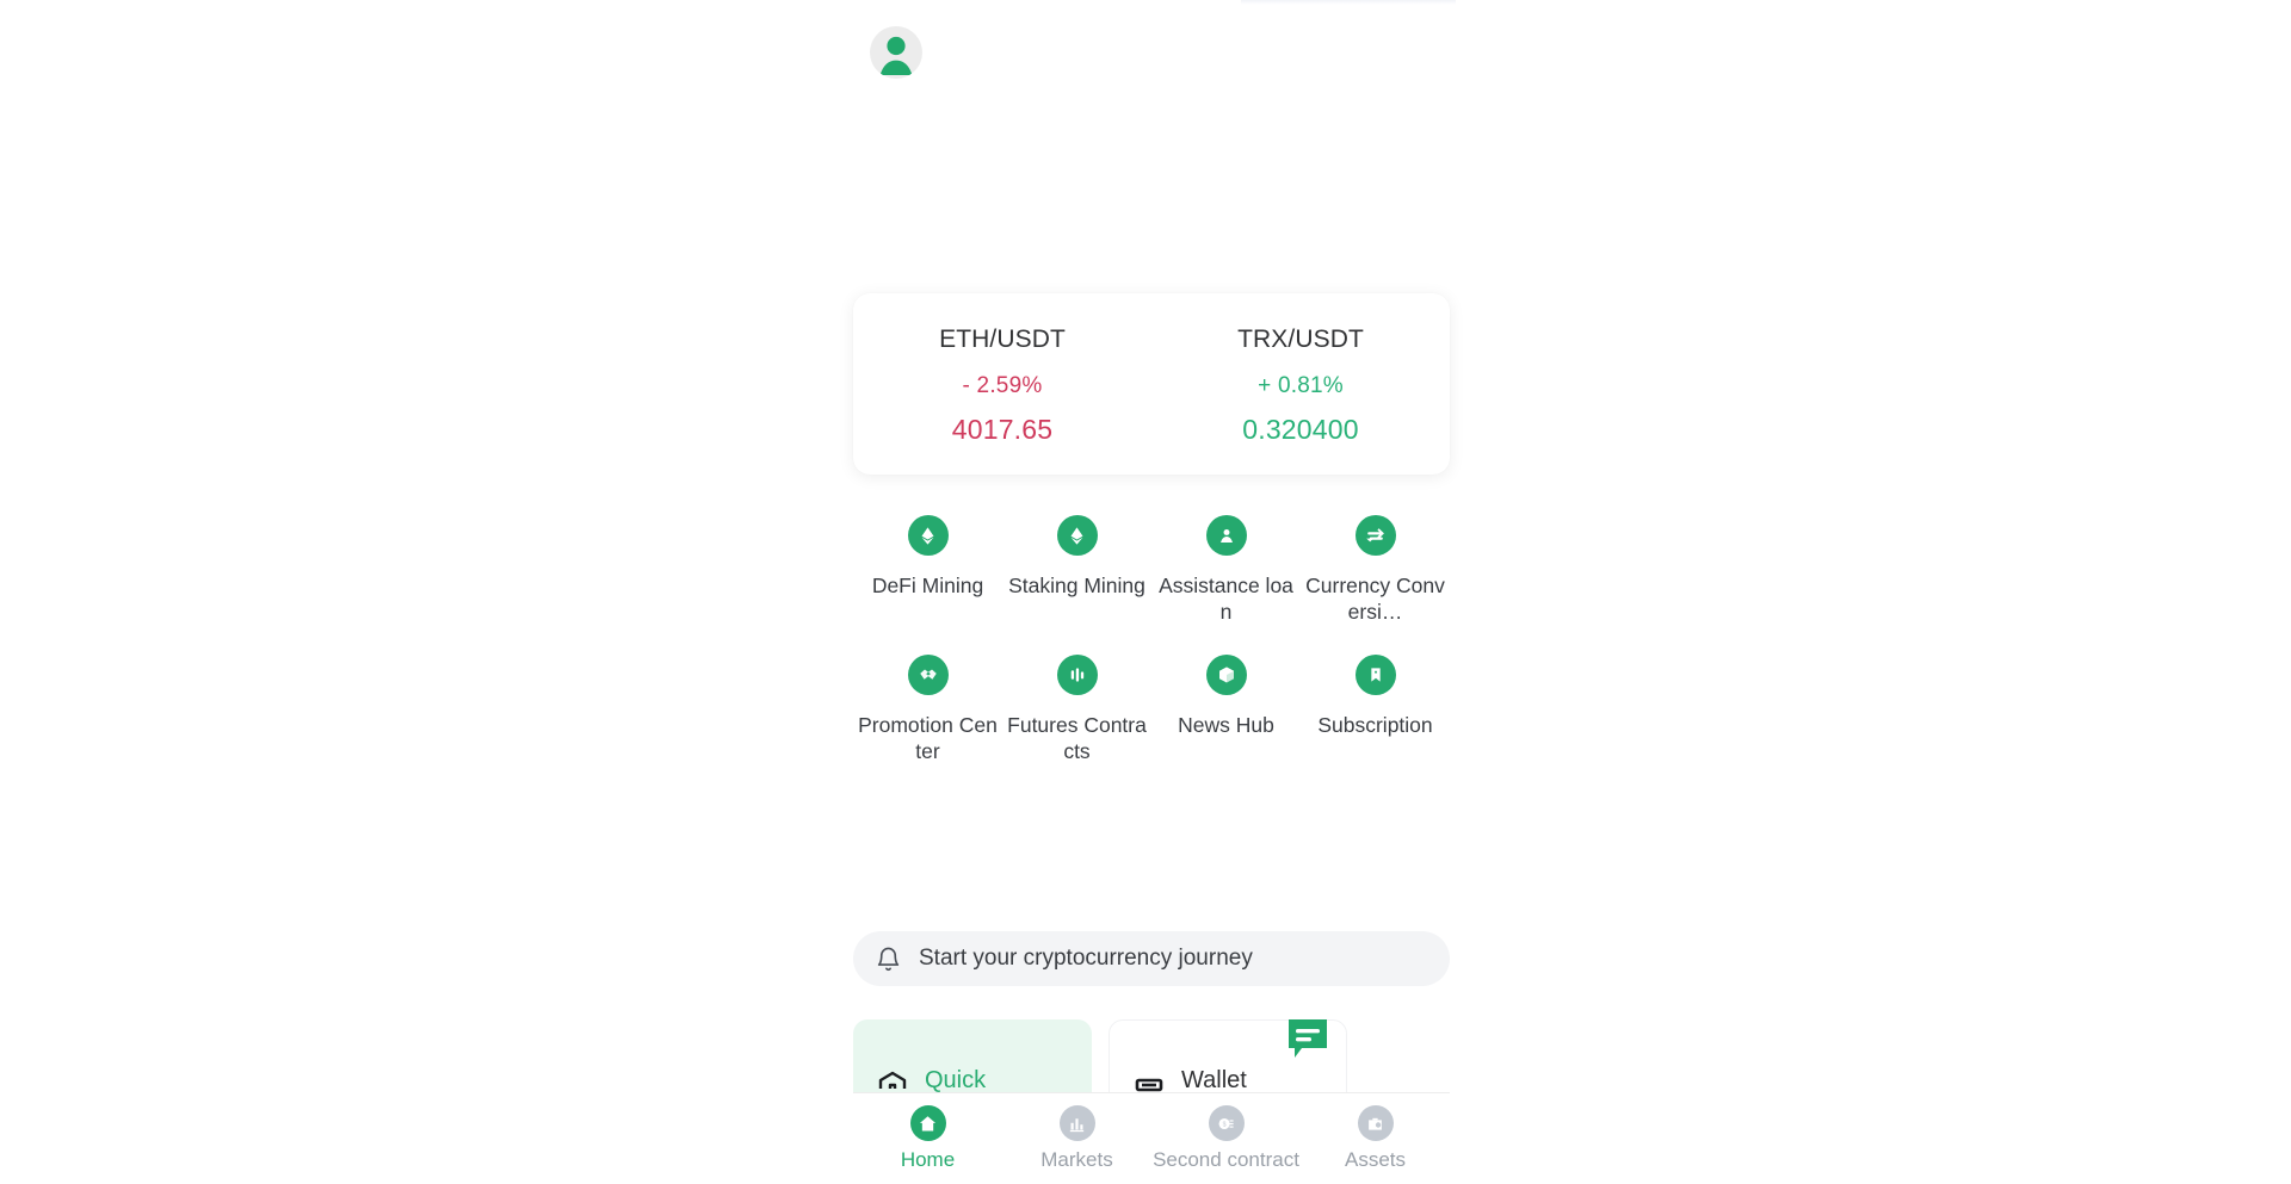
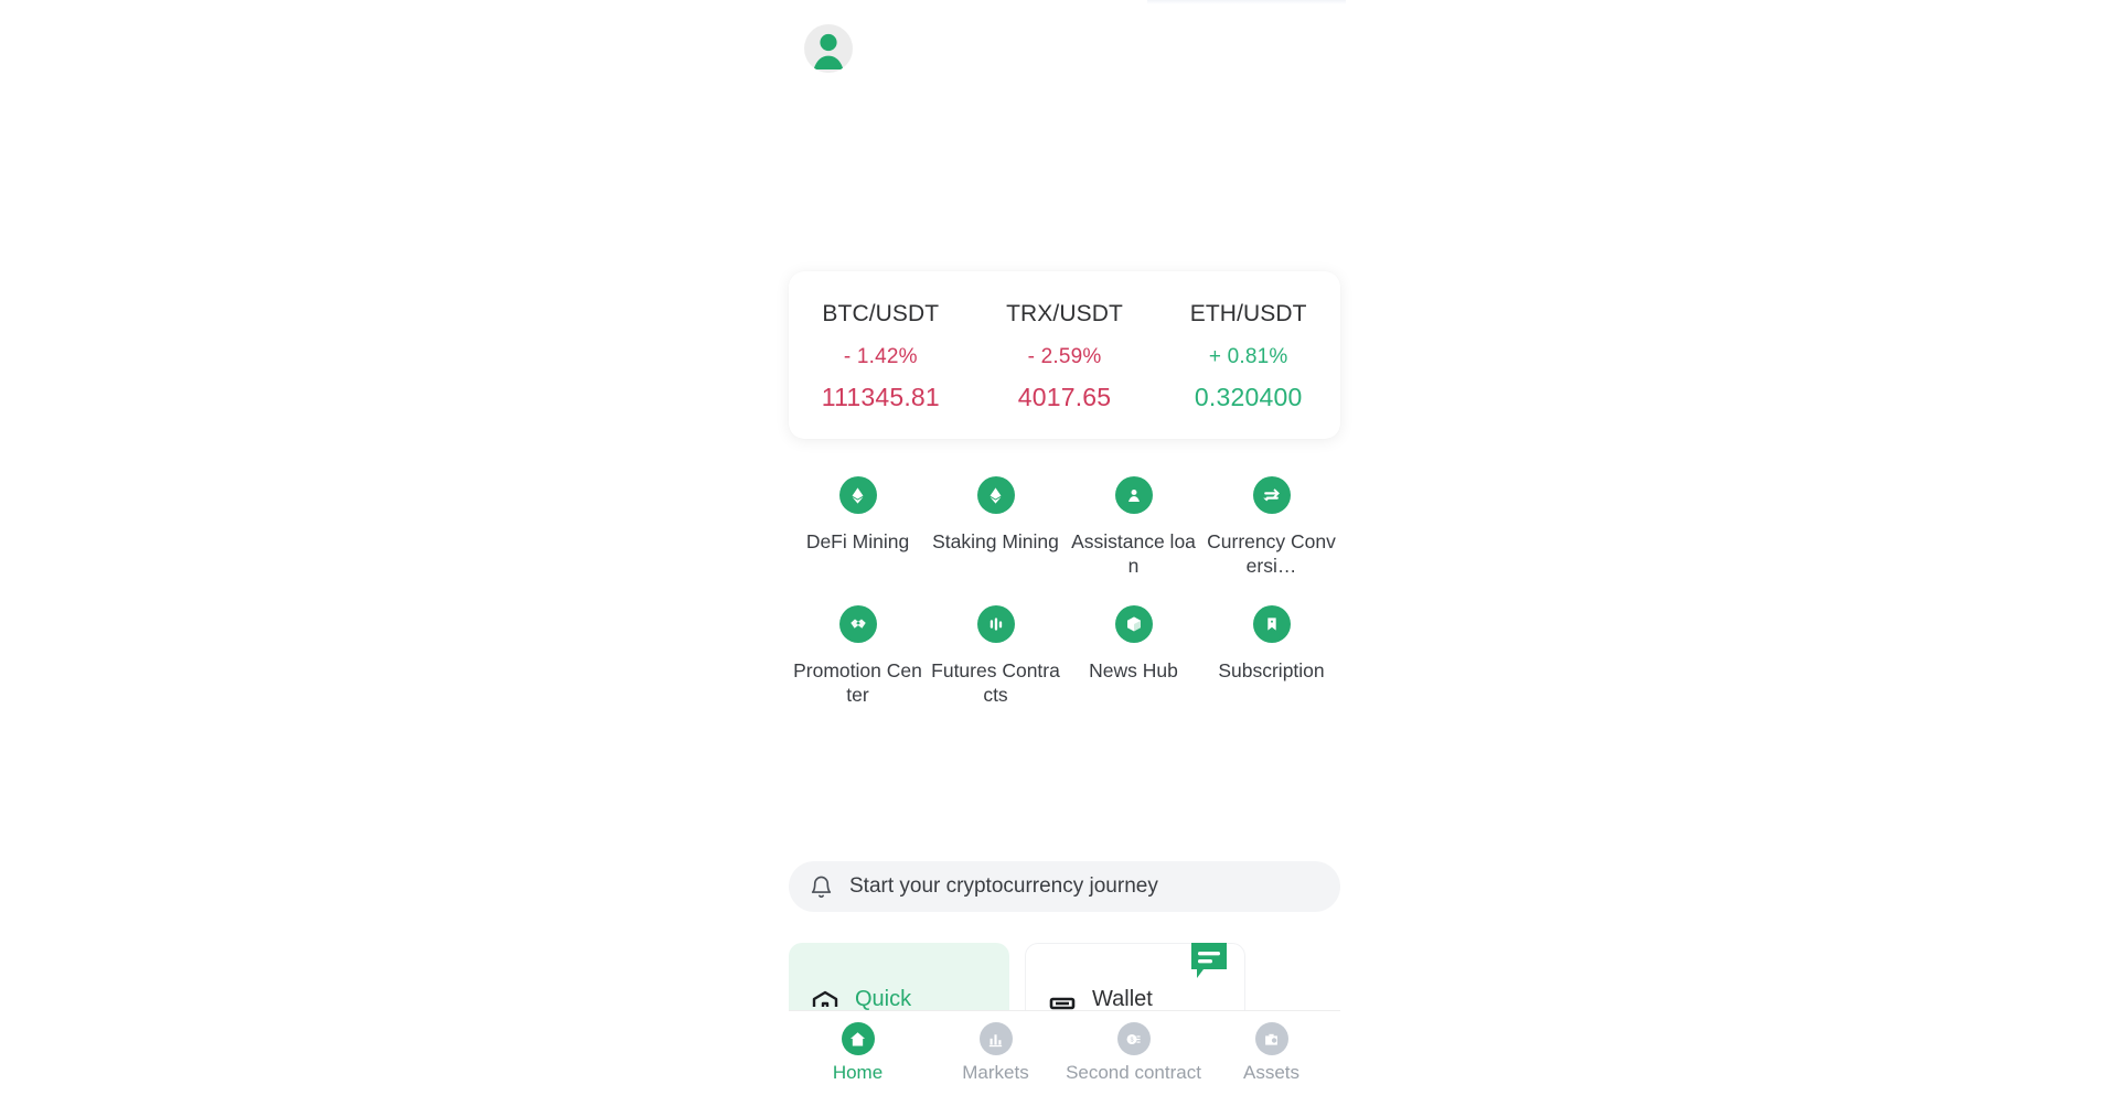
+ BTC/USDT
+ - 1.42%
+ 111345.81
- ETH/USDT
+ TRX/USDT
  - 2.59%
  4017.65
- TRX/USDT
+ ETH/USDT
  + 0.81%
  0.320400
  DeFi Mining
  Staking Mining
  Assistance loan
  Currency Conversi…
  Promotion Center
  Futures Contracts
  News Hub
  Subscription
  Start your cryptocurrency journey
  Quick
  Wallet
  Home
  Markets
  Second contract
  Assets
